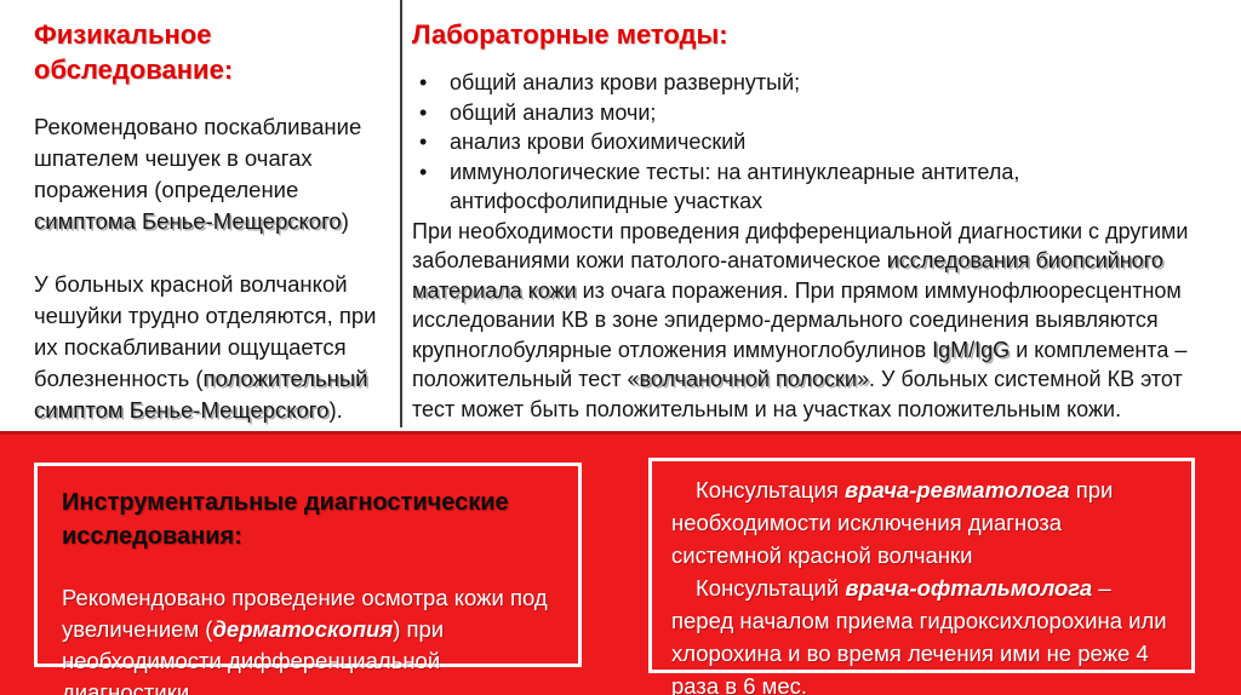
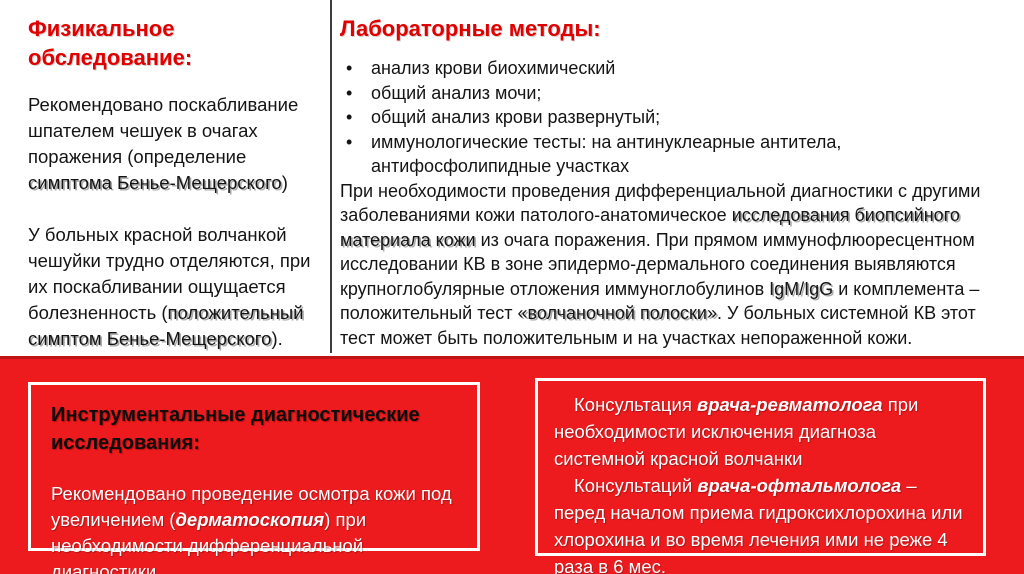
  Физикальное обследование:
  Рекомендовано поскабливание шпателем чешуек в очагах поражения (определение симптома Бенье-Мещерского)
  У больных красной волчанкой чешуйки трудно отделяются, при их поскабливании ощущается болезненность (положительный симптом Бенье-Мещерского).
  Лабораторные методы:
- общий анализ крови развернутый;
+ анализ крови биохимический
  общий анализ мочи;
- анализ крови биохимический
+ общий анализ крови развернутый;
  иммунологические тесты: на антинуклеарные антитела, антифосфолипидные участках
- При необходимости проведения дифференциальной диагностики с другими заболеваниями кожи патолого-анатомическое исследования биопсийного материала кожи из очага поражения. При прямом иммунофлюоресцентном исследовании КВ в зоне эпидермо-дермального соединения выявляются крупноглобулярные отложения иммуноглобулинов IgM/IgG и комплемента – положительный тест «волчаночной полоски». У больных системной КВ этот тест может быть положительным и на участках положительным кожи.
+ При необходимости проведения дифференциальной диагностики с другими заболеваниями кожи патолого-анатомическое исследования биопсийного материала кожи из очага поражения. При прямом иммунофлюоресцентном исследовании КВ в зоне эпидермо-дермального соединения выявляются крупноглобулярные отложения иммуноглобулинов IgM/IgG и комплемента – положительный тест «волчаночной полоски». У больных системной КВ этот тест может быть положительным и на участках непораженной кожи.
  Инструментальные диагностические исследования:
  Рекомендовано проведение осмотра кожи под увеличением (дерматоскопия) при необходимости дифференциальной диагностики
  Консультация врача-ревматолога при необходимости исключения диагноза системной красной волчанки
  Консультаций врача-офтальмолога – перед началом приема гидроксихлорохина или хлорохина и во время лечения ими не реже 4 раза в 6 мес.
